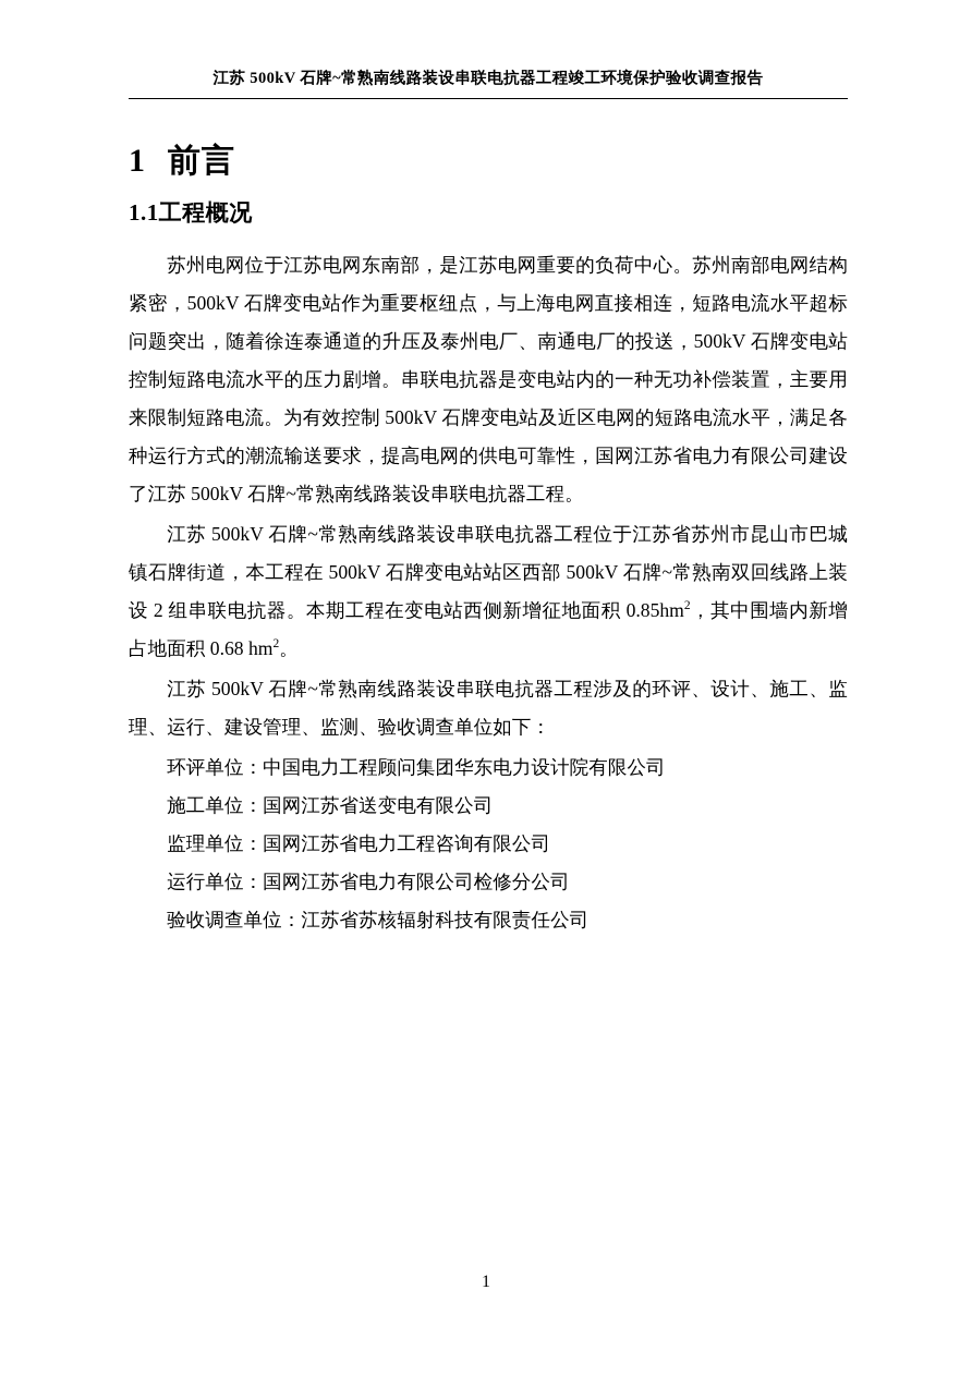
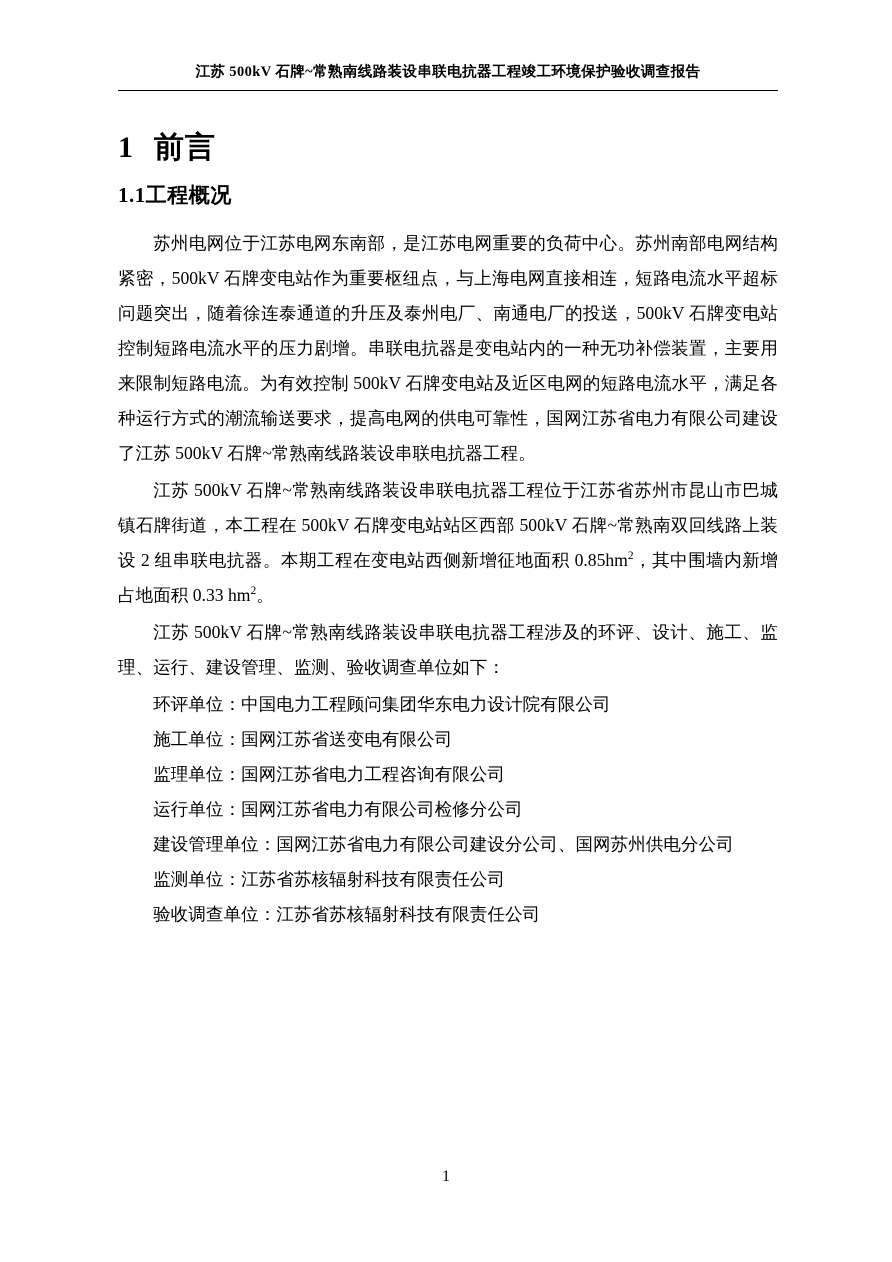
  江苏 500kV 石牌~常熟南线路装设串联电抗器工程竣工环境保护验收调查报告
  1 前言
  1.1工程概况
  苏州电网位于江苏电网东南部，是江苏电网重要的负荷中心。苏州南部电网结构紧密，500kV 石牌变电站作为重要枢纽点，与上海电网直接相连，短路电流水平超标问题突出，随着徐连泰通道的升压及泰州电厂、南通电厂的投送，500kV 石牌变电站控制短路电流水平的压力剧增。串联电抗器是变电站内的一种无功补偿装置，主要用来限制短路电流。为有效控制 500kV 石牌变电站及近区电网的短路电流水平，满足各种运行方式的潮流输送要求，提高电网的供电可靠性，国网江苏省电力有限公司建设了江苏 500kV 石牌~常熟南线路装设串联电抗器工程。
- 江苏 500kV 石牌~常熟南线路装设串联电抗器工程位于江苏省苏州市昆山市巴城镇石牌街道，本工程在 500kV 石牌变电站站区西部 500kV 石牌~常熟南双回线路上装设 2 组串联电抗器。本期工程在变电站西侧新增征地面积 0.85hm2，其中围墙内新增占地面积 0.68 hm2。
+ 江苏 500kV 石牌~常熟南线路装设串联电抗器工程位于江苏省苏州市昆山市巴城镇石牌街道，本工程在 500kV 石牌变电站站区西部 500kV 石牌~常熟南双回线路上装设 2 组串联电抗器。本期工程在变电站西侧新增征地面积 0.85hm2，其中围墙内新增占地面积 0.33 hm2。
  江苏 500kV 石牌~常熟南线路装设串联电抗器工程涉及的环评、设计、施工、监理、运行、建设管理、监测、验收调查单位如下：
  环评单位：中国电力工程顾问集团华东电力设计院有限公司
  施工单位：国网江苏省送变电有限公司
  监理单位：国网江苏省电力工程咨询有限公司
  运行单位：国网江苏省电力有限公司检修分公司
+ 建设管理单位：国网江苏省电力有限公司建设分公司、国网苏州供电分公司
+ 监测单位：江苏省苏核辐射科技有限责任公司
  验收调查单位：江苏省苏核辐射科技有限责任公司
  1
